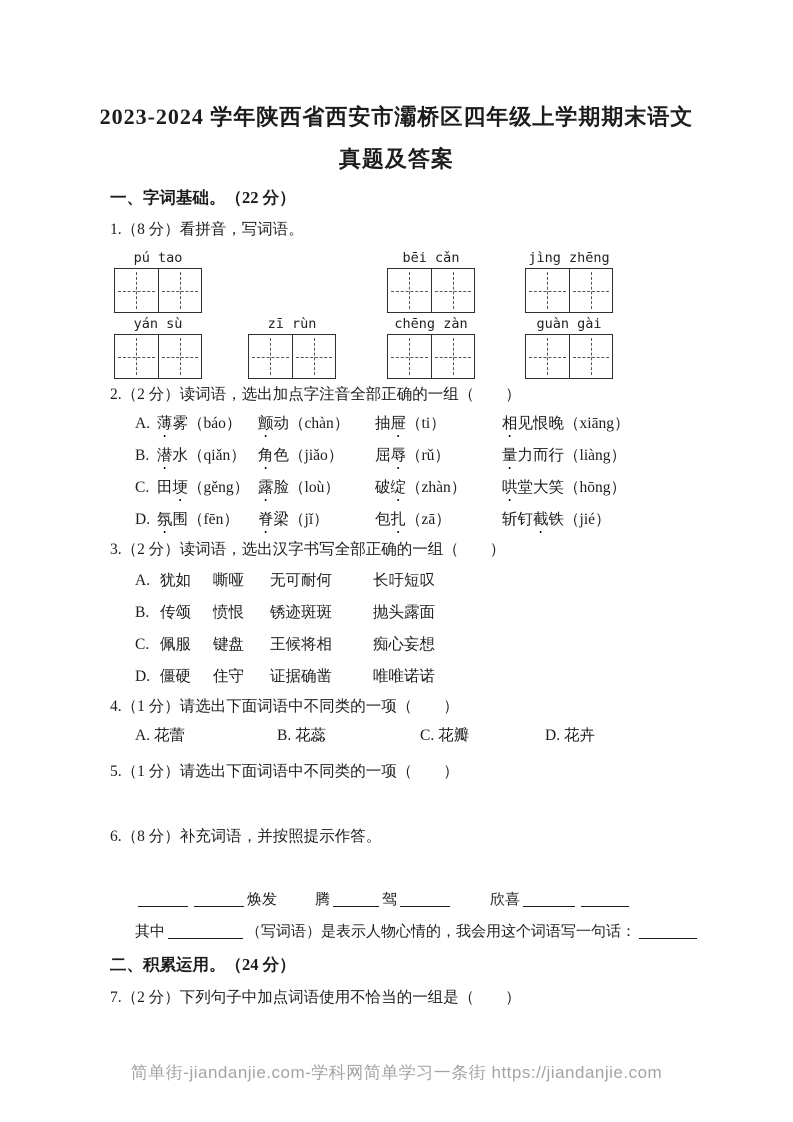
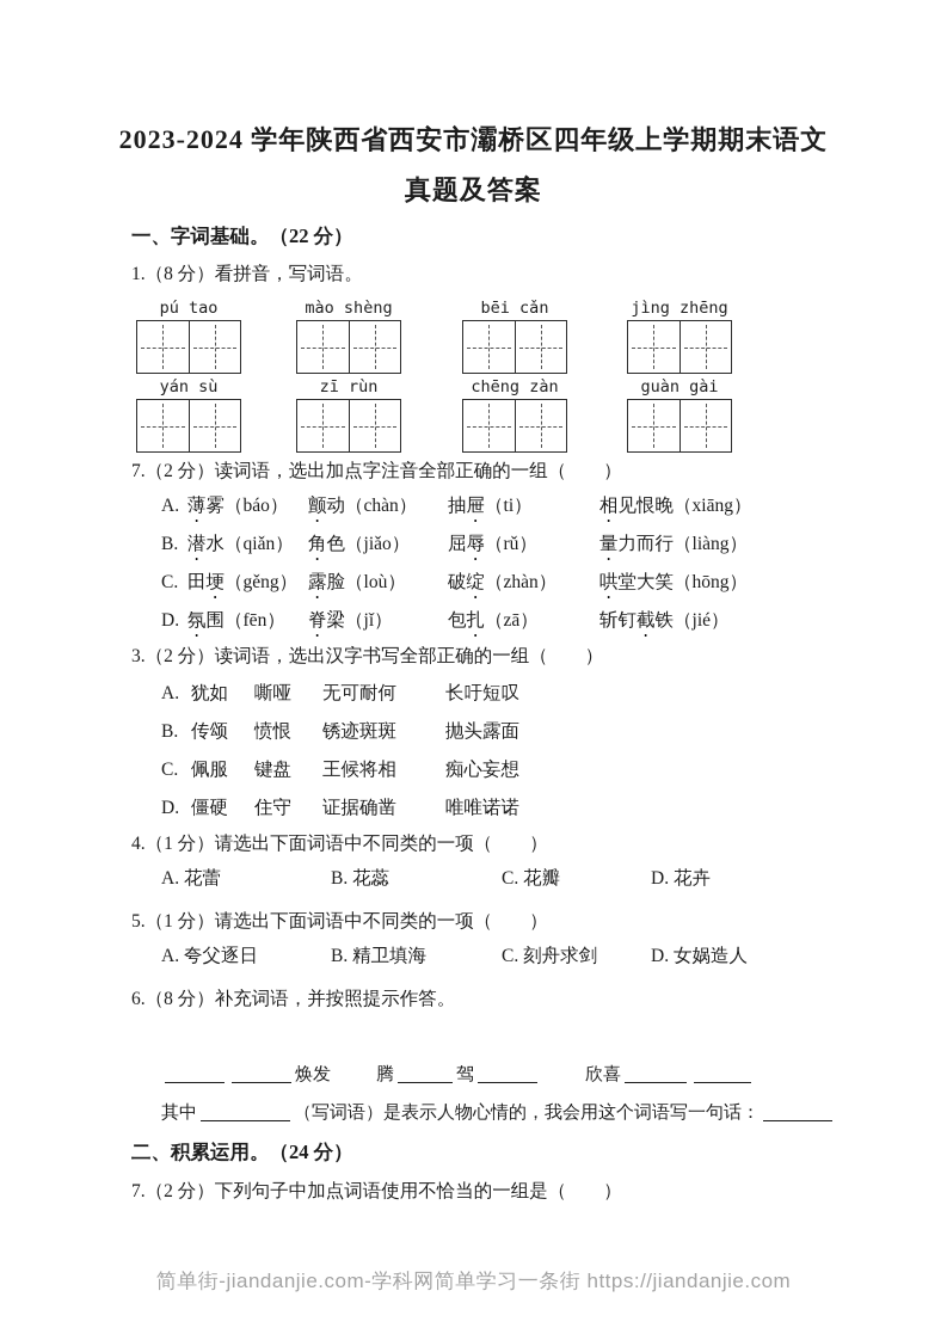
  2023-2024 学年陕西省西安市灞桥区四年级上学期期末语文
  真题及答案
  一、字词基础。（22 分）
  1.（8 分）看拼音，写词语。
  pú tao
+ mào shèng
  bēi cǎn
  jìng zhēng
  yán sù
  zī rùn
  chēng zàn
  guàn gài
- 2.（2 分）读词语，选出加点字注音全部正确的一组（ ）
+ 7.（2 分）读词语，选出加点字注音全部正确的一组（ ）
  A.
  薄雾（báo）
  颤动（chàn）
  抽屉（ti）
  相见恨晚（xiāng）
  B.
  潜水（qiǎn）
  角色（jiǎo）
  屈辱（rǔ）
  量力而行（liàng）
  C.
  田埂（gěng）
  露脸（loù）
  破绽（zhàn）
  哄堂大笑（hōng）
  D.
  氛围（fēn）
  脊梁（jǐ）
  包扎（zā）
  斩钉截铁（jié）
  3.（2 分）读词语，选出汉字书写全部正确的一组（ ）
  A.
  犹如
  嘶哑
  无可耐何
  长吁短叹
  B.
  传颂
  愤恨
  锈迹斑斑
  抛头露面
  C.
  佩服
  键盘
  王候将相
  痴心妄想
  D.
  僵硬
  住守
  证据确凿
  唯唯诺诺
  4.（1 分）请选出下面词语中不同类的一项（ ）
  A. 花蕾
  B. 花蕊
  C. 花瓣
  D. 花卉
  5.（1 分）请选出下面词语中不同类的一项（ ）
+ A. 夸父逐日
+ B. 精卫填海
+ C. 刻舟求剑
+ D. 女娲造人
  6.（8 分）补充词语，并按照提示作答。
  焕发
  腾 驾
  欣喜
  其中 （写词语）是表示人物心情的，我会用这个词语写一句话：
  二、积累运用。（24 分）
  7.（2 分）下列句子中加点词语使用不恰当的一组是（ ）
  简单街-jiandanjie.com-学科网简单学习一条街 https://jiandanjie.com
